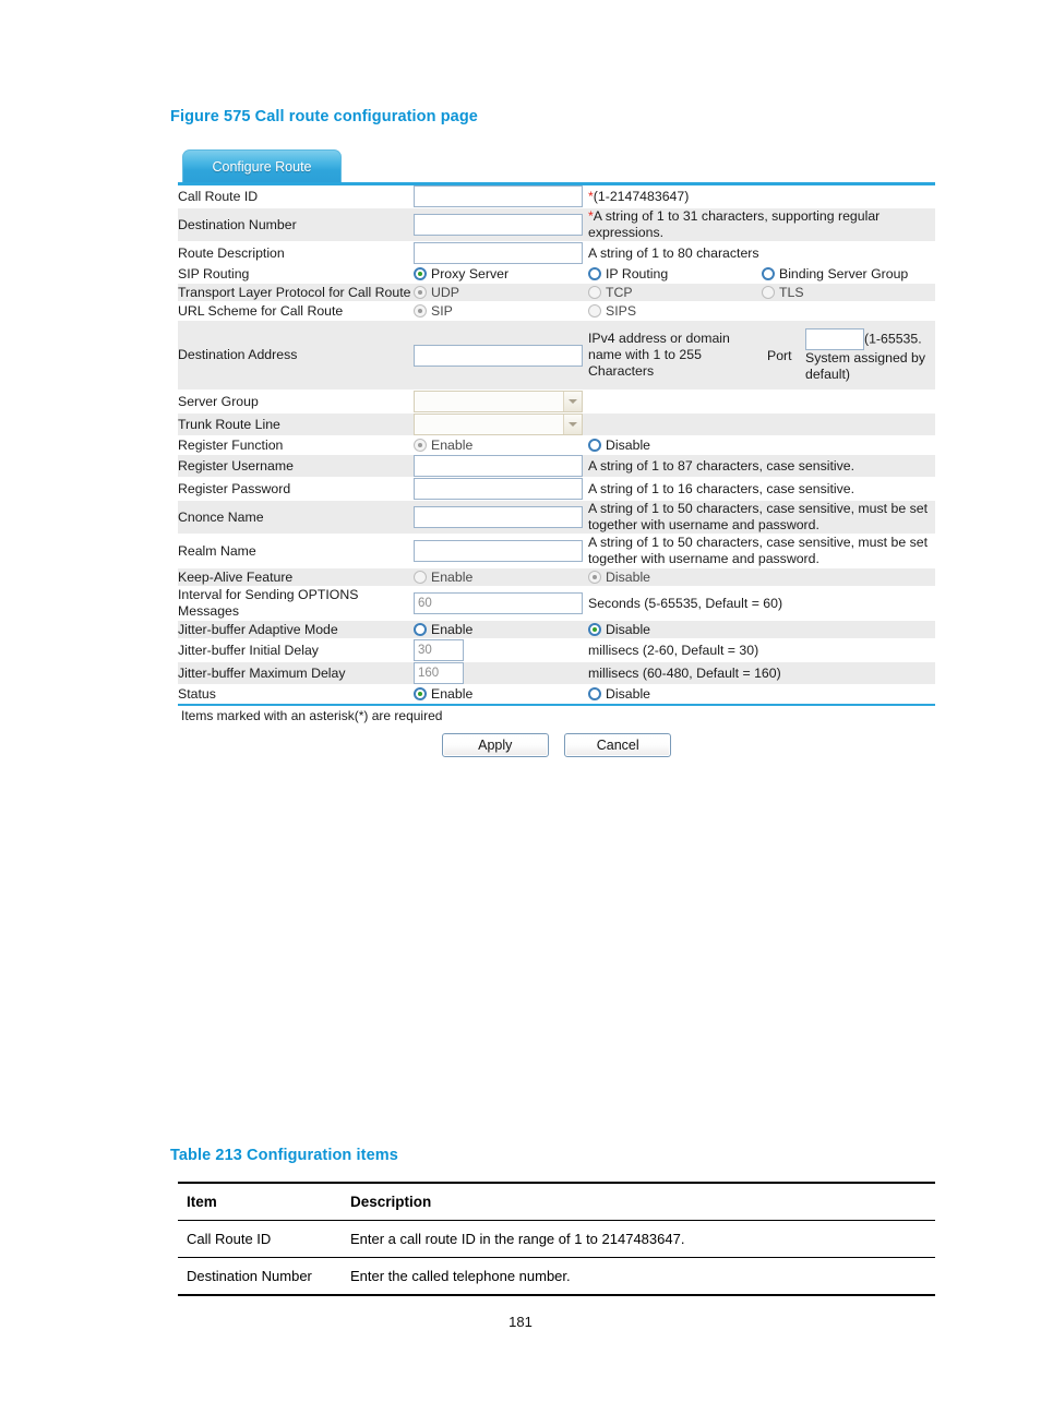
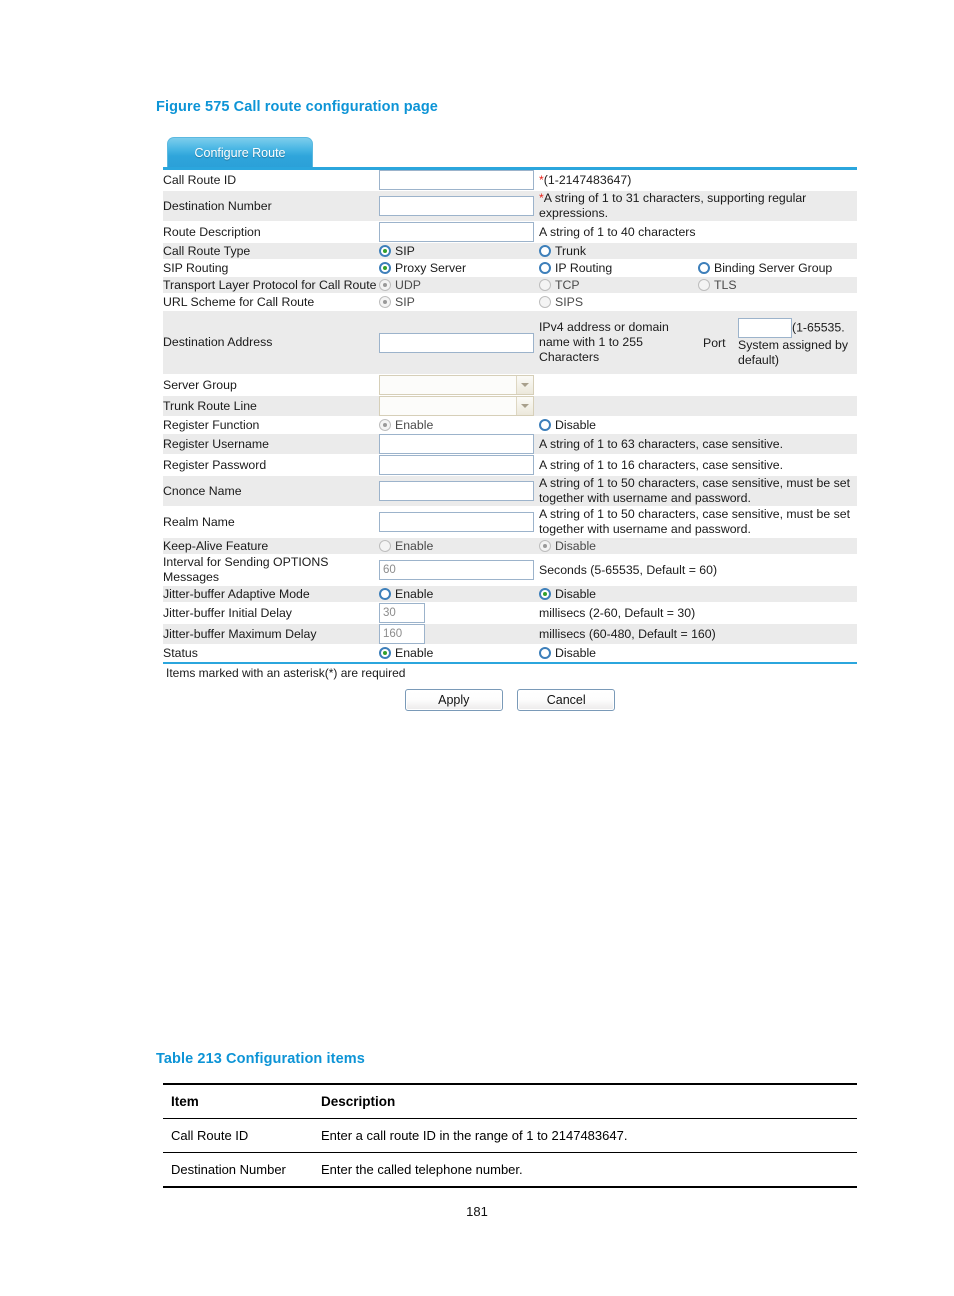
  Figure 575 Call route configuration page
  Configure Route
  Call Route ID		*(1-2147483647)
  Destination Number		*A string of 1 to 31 characters, supporting regular expressions.
- Route Description		A string of 1 to 80 characters
+ Route Description		A string of 1 to 40 characters
+ Call Route Type	SIP	Trunk
  SIP Routing	Proxy Server	IP Routing	Binding Server Group
  Transport Layer Protocol for Call Route	UDP	TCP	TLS
  URL Scheme for Call Route	SIP	SIPS
  Destination Address		IPv4 address or domain name with 1 to 255 Characters
  Port	(1-65535. System assigned by default)
  Server Group
  Trunk Route Line
  Register Function	Enable	Disable
- Register Username		A string of 1 to 87 characters, case sensitive.
+ Register Username		A string of 1 to 63 characters, case sensitive.
  Register Password		A string of 1 to 16 characters, case sensitive.
  Cnonce Name		A string of 1 to 50 characters, case sensitive, must be set together with username and password.
  Realm Name		A string of 1 to 50 characters, case sensitive, must be set together with username and password.
  Keep-Alive Feature	Enable	Disable
  Interval for Sending OPTIONS Messages	60	Seconds (5-65535, Default = 60)
  Jitter-buffer Adaptive Mode	Enable	Disable
  Jitter-buffer Initial Delay	30	millisecs (2-60, Default = 30)
  Jitter-buffer Maximum Delay	160	millisecs (60-480, Default = 160)
  Status	Enable	Disable
  Items marked with an asterisk(*) are required
  Apply Cancel
  Table 213 Configuration items
  Item	Description
  Call Route ID	Enter a call route ID in the range of 1 to 2147483647.
  Destination Number	Enter the called telephone number.
  181
